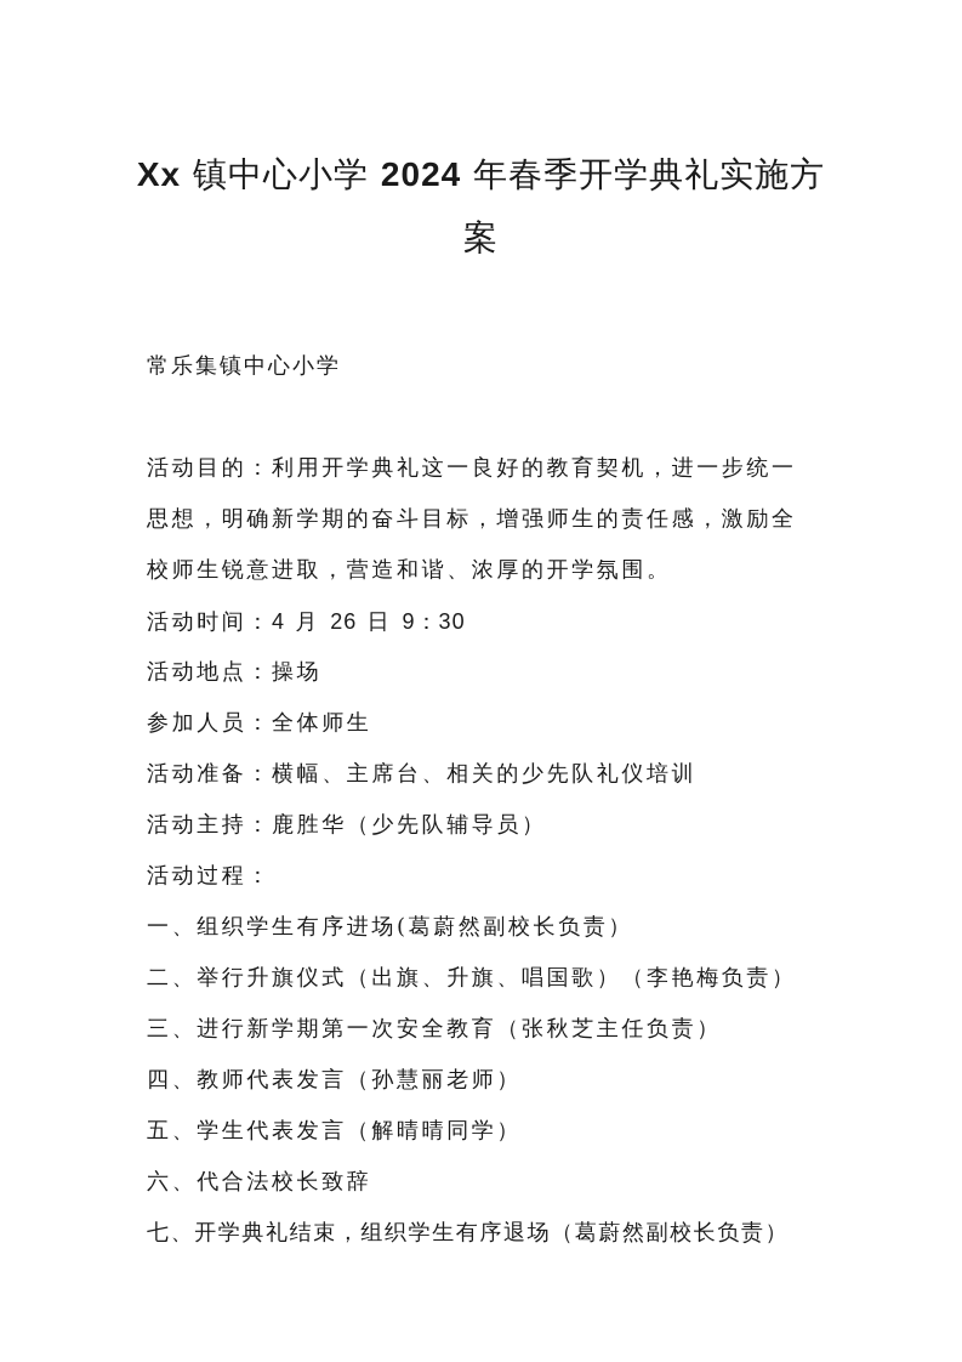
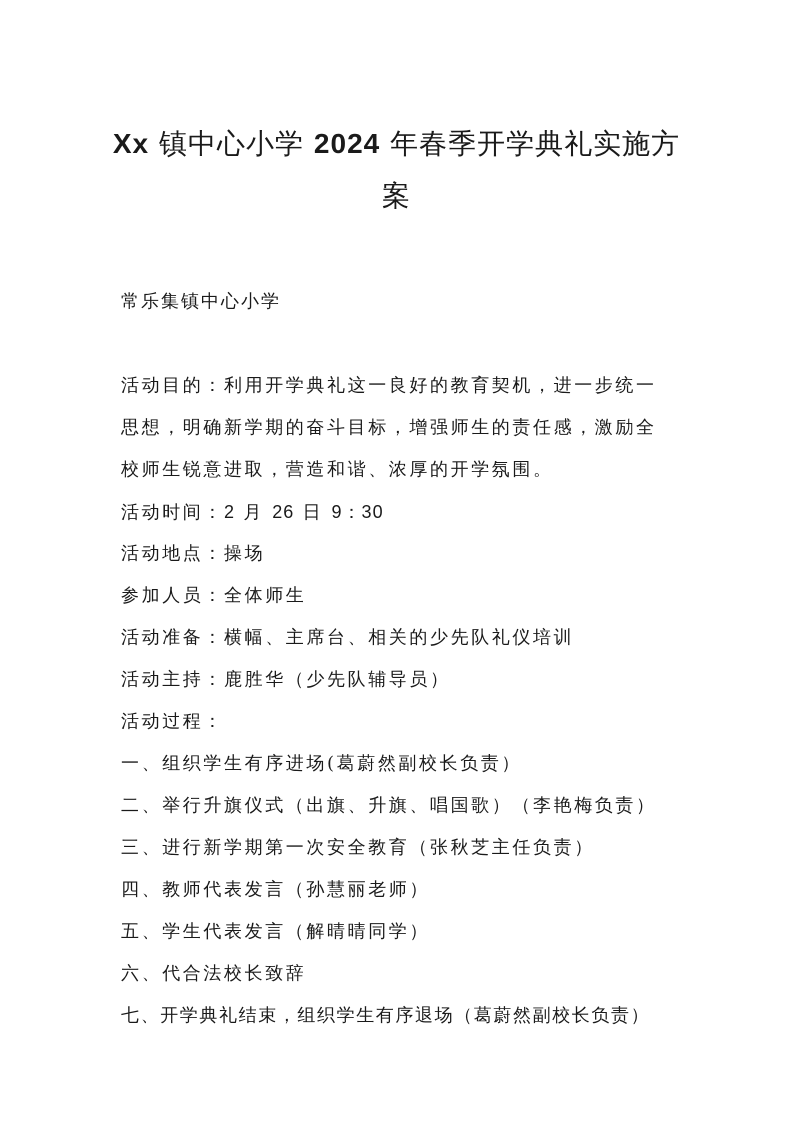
  Xx 镇中心小学 2024 年春季开学典礼实施方
  案
  常乐集镇中心小学
  活动目的：利用开学典礼这一良好的教育契机，进一步统一
  思想，明确新学期的奋斗目标，增强师生的责任感，激励全
  校师生锐意进取，营造和谐、浓厚的开学氛围。
- 活动时间：4 月 26 日 9：30
+ 活动时间：2 月 26 日 9：30
  活动地点：操场
  参加人员：全体师生
  活动准备：横幅、主席台、相关的少先队礼仪培训
  活动主持：鹿胜华（少先队辅导员）
  活动过程：
  一、组织学生有序进场(葛蔚然副校长负责）
  二、举行升旗仪式（出旗、升旗、唱国歌）（李艳梅负责）
  三、进行新学期第一次安全教育（张秋芝主任负责）
  四、教师代表发言（孙慧丽老师）
  五、学生代表发言（解晴晴同学）
  六、代合法校长致辞
  七、开学典礼结束，组织学生有序退场（葛蔚然副校长负责）
